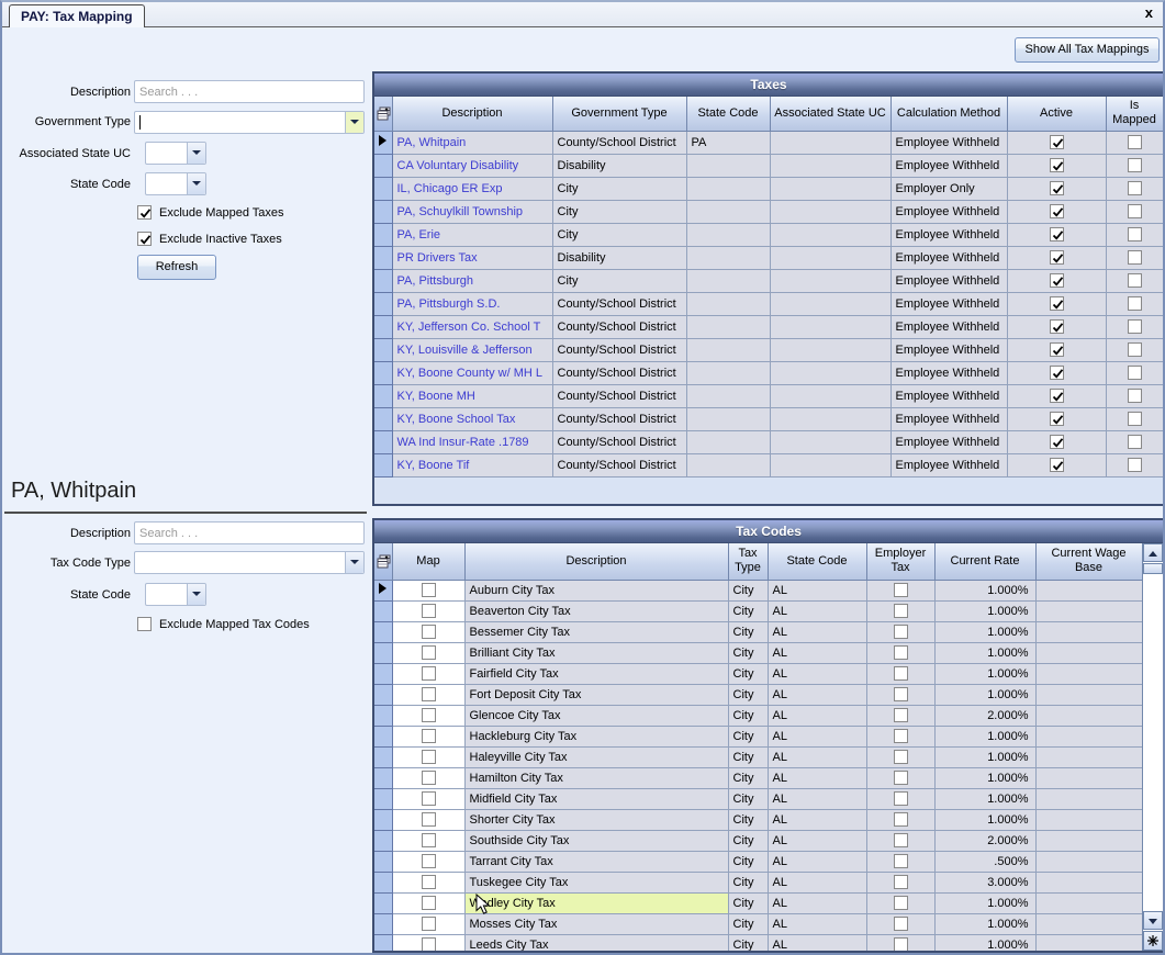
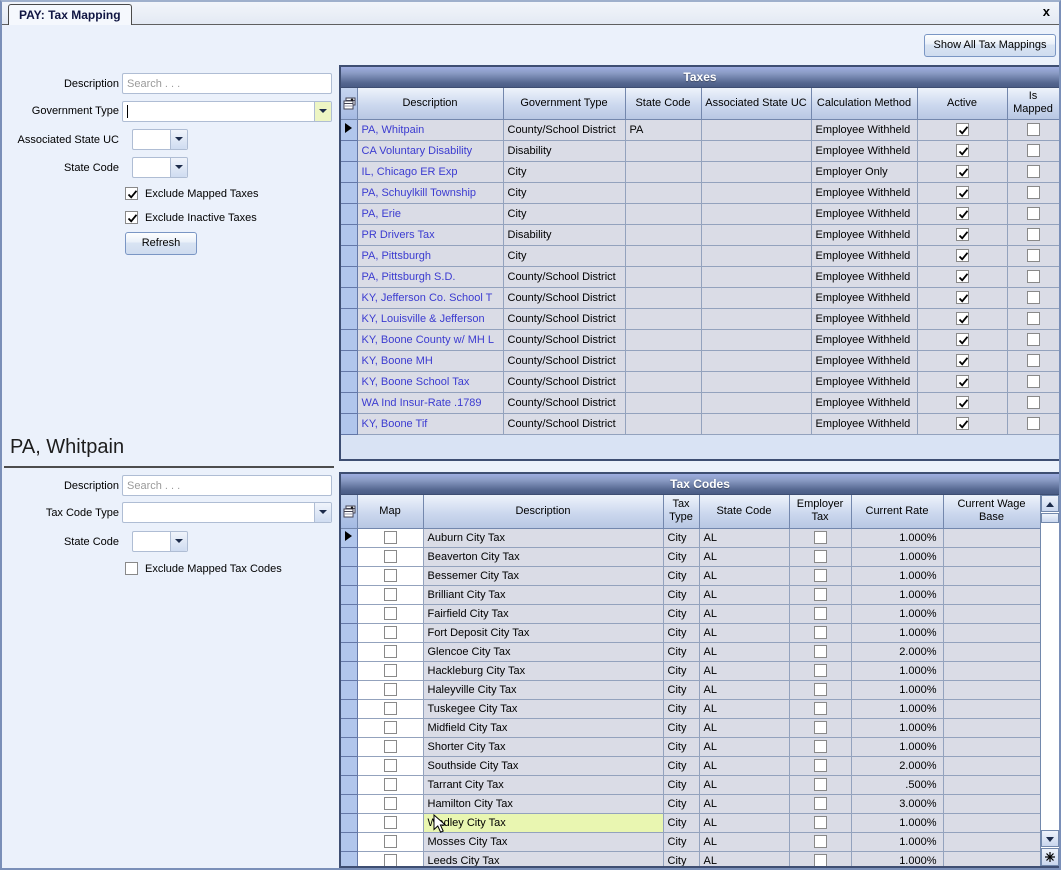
  PAY: Tax Mapping
  x
  Show All Tax Mappings
  Description
  Search . . .
  Government Type
  Associated State UC
  State Code
  Exclude Mapped Taxes
  Exclude Inactive Taxes
  Refresh
  PA, Whitpain
  Description
  Search . . .
  Tax Code Type
  State Code
  Exclude Mapped Tax Codes
  Taxes
  	Description	Government Type	State Code	Associated State UC	Calculation Method	Active	Is Mapped
  	PA, Whitpain	County/School District	PA		Employee Withheld
  	CA Voluntary Disability	Disability			Employee Withheld
  	IL, Chicago ER Exp	City			Employer Only
  	PA, Schuylkill Township	City			Employee Withheld
  	PA, Erie	City			Employee Withheld
  	PR Drivers Tax	Disability			Employee Withheld
  	PA, Pittsburgh	City			Employee Withheld
  	PA, Pittsburgh S.D.	County/School District			Employee Withheld
  	KY, Jefferson Co. School T	County/School District			Employee Withheld
  	KY, Louisville & Jefferson	County/School District			Employee Withheld
  	KY, Boone County w/ MH L	County/School District			Employee Withheld
  	KY, Boone MH	County/School District			Employee Withheld
  	KY, Boone School Tax	County/School District			Employee Withheld
  	WA Ind Insur-Rate .1789	County/School District			Employee Withheld
  	KY, Boone Tif	County/School District			Employee Withheld
  Tax Codes
  	Map	Description	Tax Type	State Code	Employer Tax	Current Rate	Current Wage Base
  		Auburn City Tax	City	AL		1.000%
  		Beaverton City Tax	City	AL		1.000%
  		Bessemer City Tax	City	AL		1.000%
  		Brilliant City Tax	City	AL		1.000%
  		Fairfield City Tax	City	AL		1.000%
  		Fort Deposit City Tax	City	AL		1.000%
  		Glencoe City Tax	City	AL		2.000%
  		Hackleburg City Tax	City	AL		1.000%
  		Haleyville City Tax	City	AL		1.000%
- 		Hamilton City Tax	City	AL		1.000%
+ 		Tuskegee City Tax	City	AL		1.000%
  		Midfield City Tax	City	AL		1.000%
  		Shorter City Tax	City	AL		1.000%
  		Southside City Tax	City	AL		2.000%
  		Tarrant City Tax	City	AL		.500%
- 		Tuskegee City Tax	City	AL		3.000%
+ 		Hamilton City Tax	City	AL		3.000%
  		Wdley City Tax	City	AL		1.000%
  		Mosses City Tax	City	AL		1.000%
  		Leeds City Tax	City	AL		1.000%
